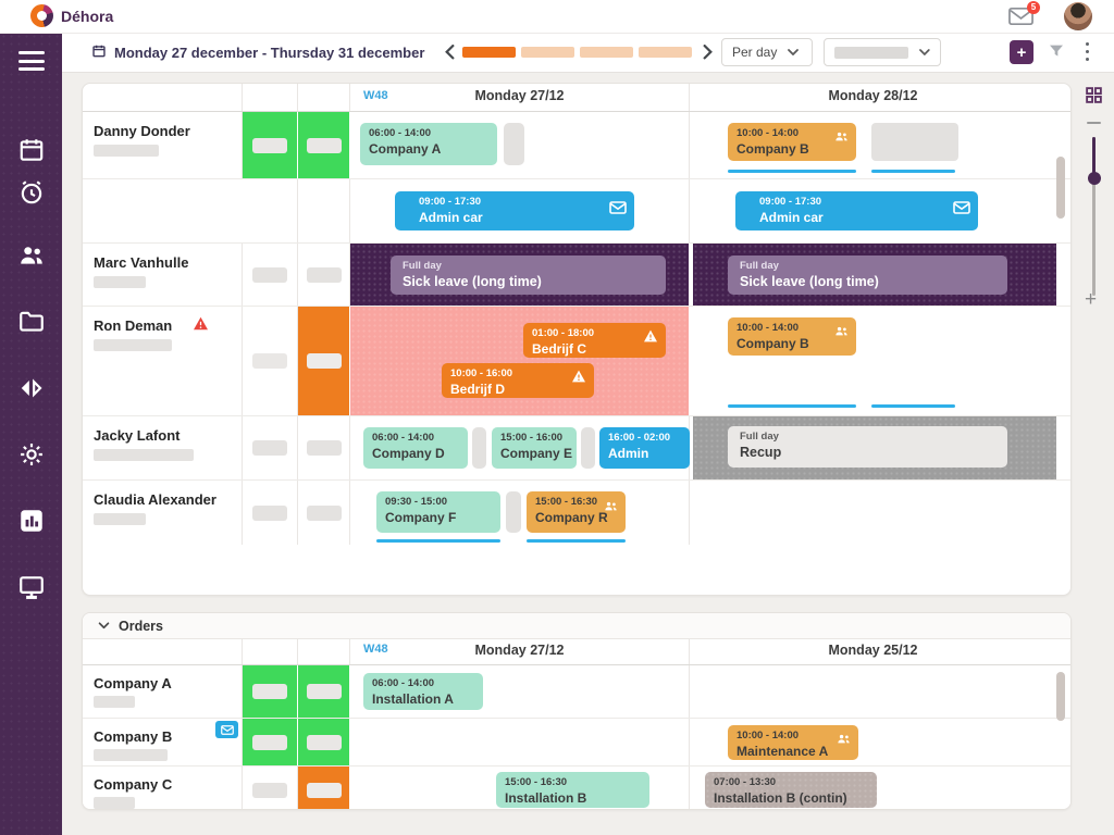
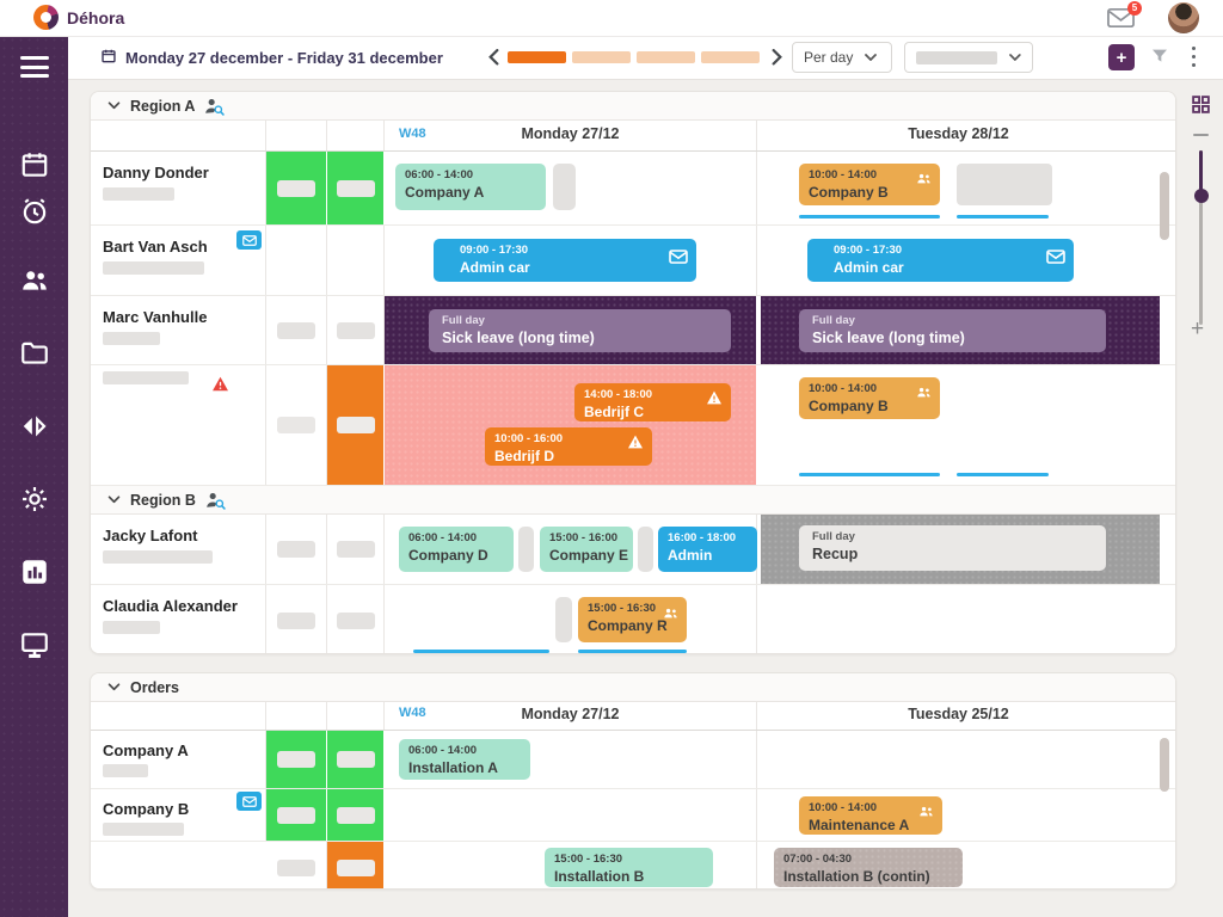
  Déhora
  5
- Monday 27 december - Thursday 31 december
+ Monday 27 december - Friday 31 december
  Per day
  +
+ Region A
  W48
  Monday 27/12
- Monday 28/12
+ Tuesday 28/12
  Danny Donder
  06:00 - 14:00
  Company A
  10:00 - 14:00
  Company B
+ Bart Van Asch
  09:00 - 17:30
  Admin car
  09:00 - 17:30
  Admin car
  Marc Vanhulle
  Full day
  Sick leave (long time)
  Full day
  Sick leave (long time)
- Ron Deman
- 01:00 - 18:00
+ 14:00 - 18:00
  Bedrijf C
  10:00 - 16:00
  Bedrijf D
  10:00 - 14:00
  Company B
+ Region B
  Jacky Lafont
  06:00 - 14:00
  Company D
  15:00 - 16:00
  Company E
- 16:00 - 02:00
+ 16:00 - 18:00
  Admin
  Full day
  Recup
  Claudia Alexander
- 09:30 - 15:00
- Company F
  15:00 - 16:30
  Company R
  Orders
  W48
  Monday 27/12
- Monday 25/12
+ Tuesday 25/12
  Company A
  06:00 - 14:00
  Installation A
  Company B
  10:00 - 14:00
  Maintenance A
- Company C
  15:00 - 16:30
  Installation B
- 07:00 - 13:30
+ 07:00 - 04:30
  Installation B (contin)
  +
